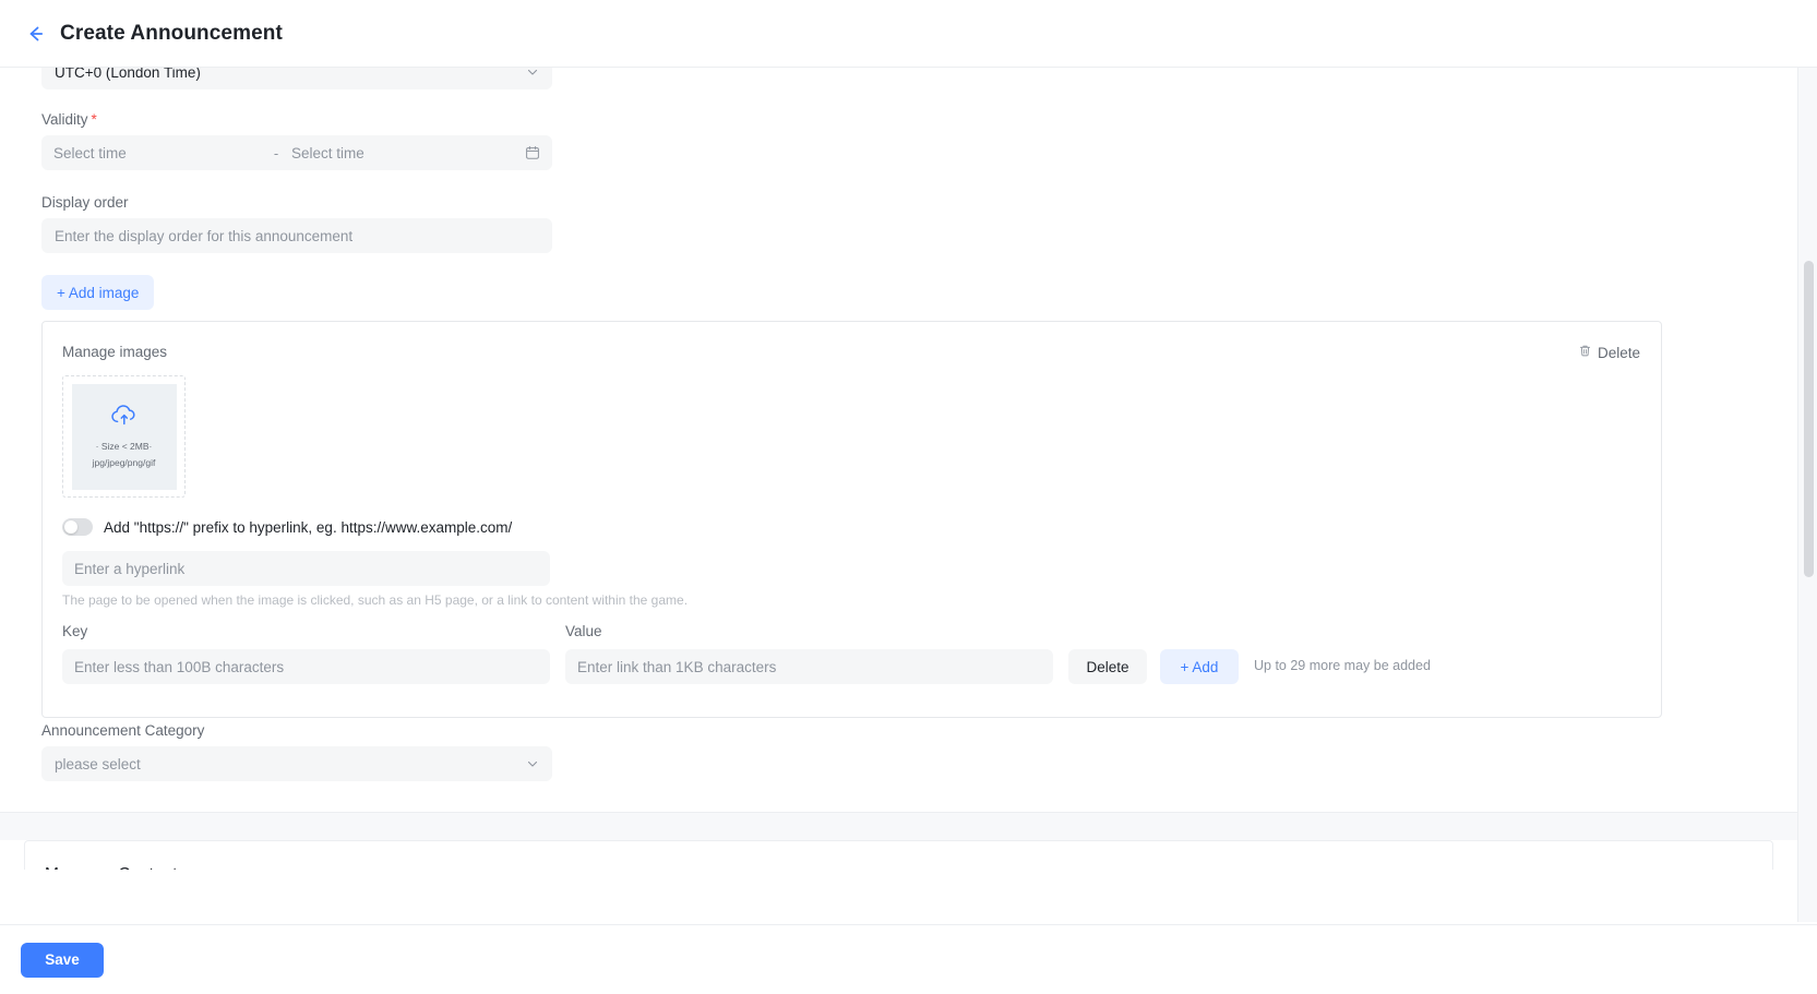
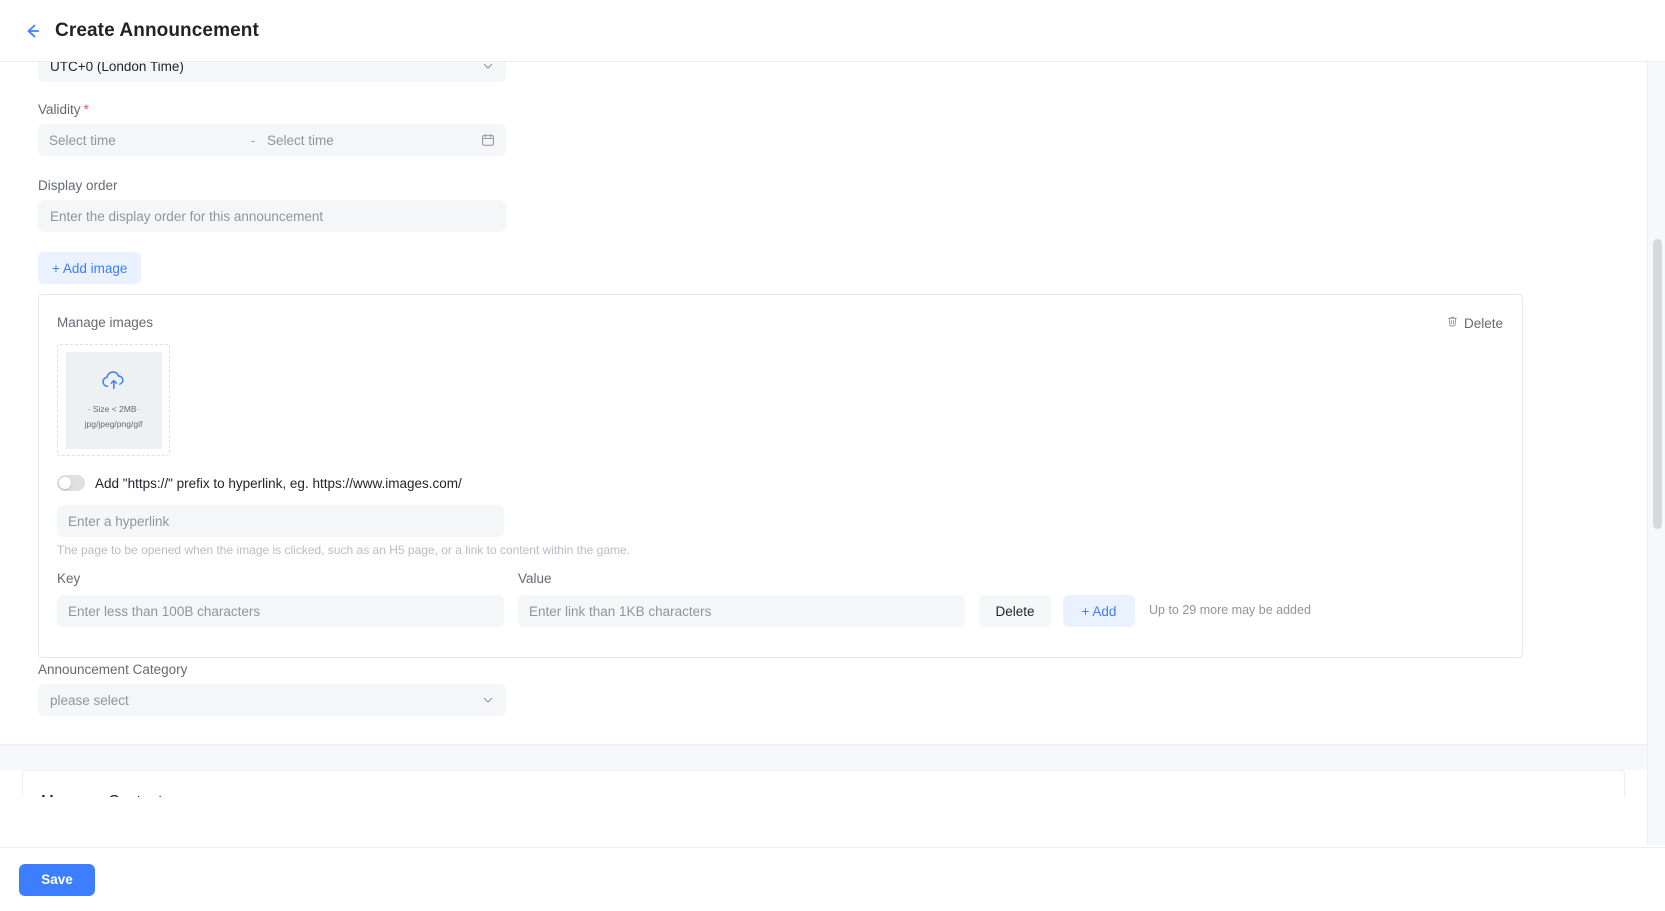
  Create Announcement
  UTC+0 (London Time)
  Validity *
  Select time
  -
  Select time
  Display order
  Enter the display order for this announcement
  + Add image
  Manage images
  Delete
  · Size < 2MB·
  jpg/jpeg/png/gif
- Add "https://" prefix to hyperlink, eg. https://www.example.com/
+ Add "https://" prefix to hyperlink, eg. https://www.images.com/
  Enter a hyperlink
  The page to be opened when the image is clicked, such as an H5 page, or a link to content within the game.
  Key
  Value
  Enter less than 100B characters
  Enter link than 1KB characters
  Delete
  + Add
  Up to 29 more may be added
  Announcement Category
  please select
  Save
